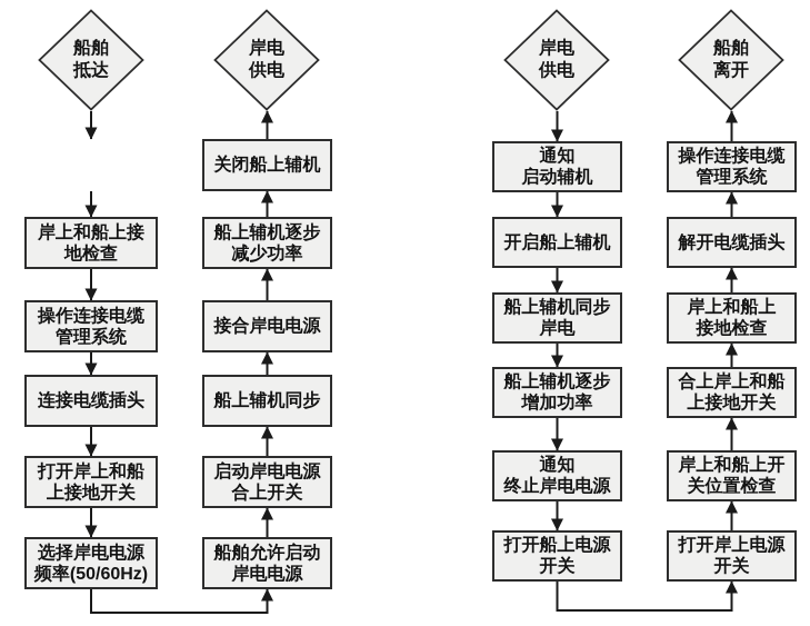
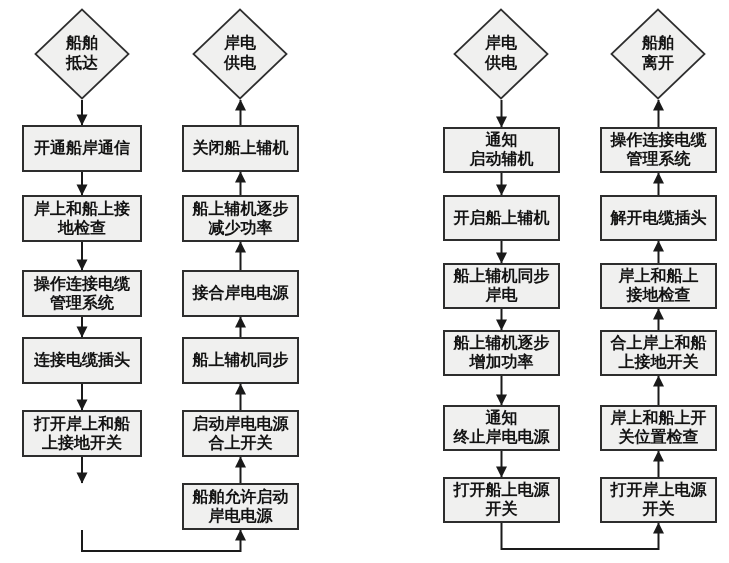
  船舶
  抵达
+ 开通船岸通信
  岸上和船上接
  地检查
  操作连接电缆
  管理系统
  连接电缆插头
  打开岸上和船
  上接地开关
- 选择岸电电源
- 频率(50/60Hz)
  岸电
  供电
  关闭船上辅机
  船上辅机逐步
  减少功率
  接合岸电电源
  船上辅机同步
  启动岸电电源
  合上开关
  船舶允许启动
  岸电电源
  岸电
  供电
  通知
  启动辅机
  开启船上辅机
  船上辅机同步
  岸电
  船上辅机逐步
  增加功率
  通知
  终止岸电电源
  打开船上电源
  开关
  船舶
  离开
  操作连接电缆
  管理系统
  解开电缆插头
  岸上和船上
  接地检查
  合上岸上和船
  上接地开关
  岸上和船上开
  关位置检查
  打开岸上电源
  开关
